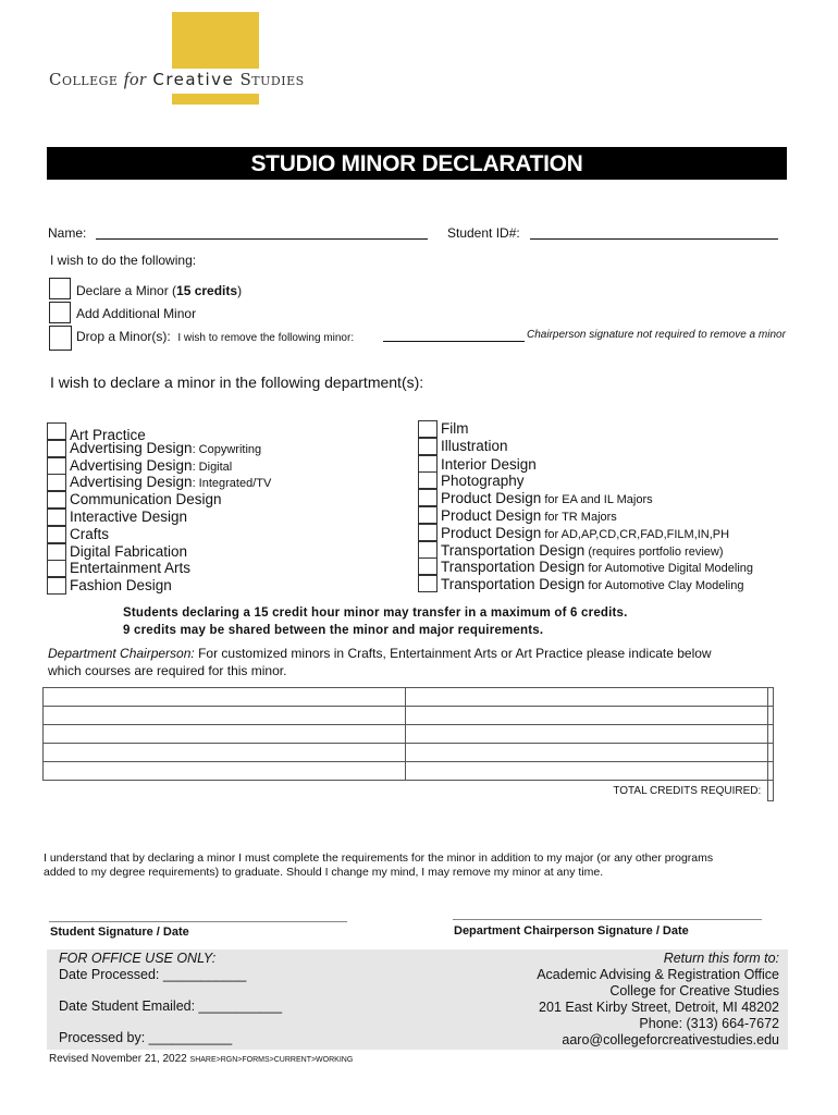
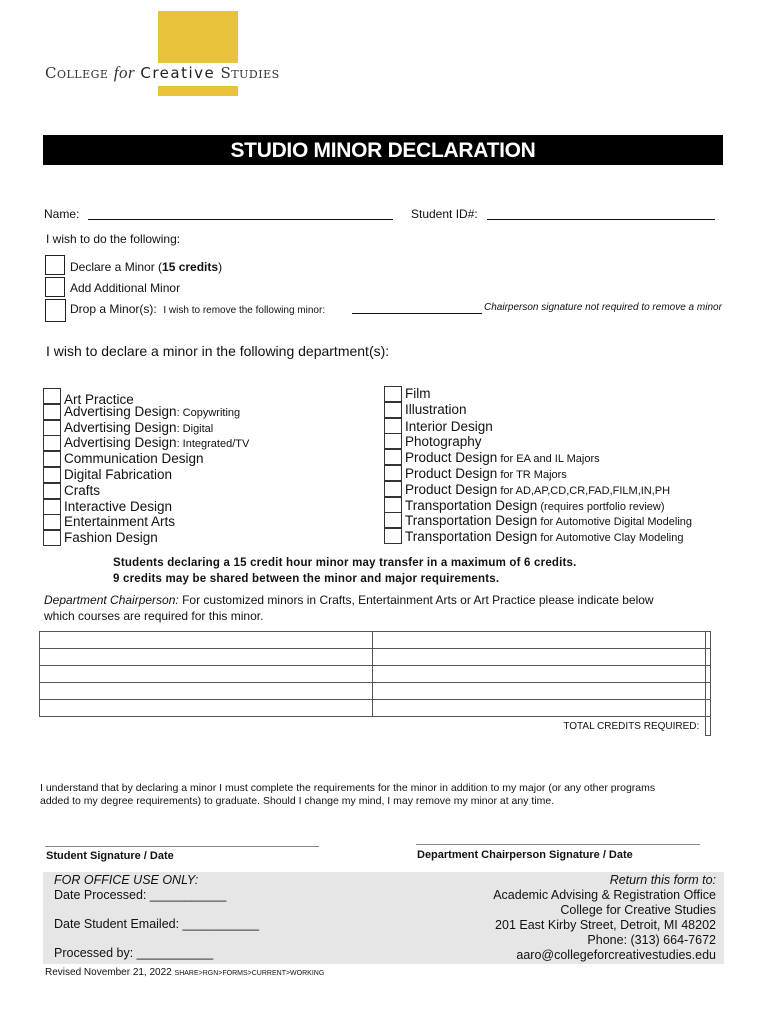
  College for Creative Studies
  STUDIO MINOR DECLARATION
  Name:
  Student ID#:
  I wish to do the following:
  Declare a Minor (15 credits)
  Add Additional Minor
  Drop a Minor(s): I wish to remove the following minor:
  Chairperson signature not required to remove a minor
  I wish to declare a minor in the following department(s):
  Art Practice
  Advertising Design: Copywriting
  Advertising Design: Digital
  Advertising Design: Integrated/TV
  Communication Design
- Interactive Design
+ Digital Fabrication
  Crafts
- Digital Fabrication
+ Interactive Design
  Entertainment Arts
  Fashion Design
  Film
  Illustration
  Interior Design
  Photography
  Product Design for EA and IL Majors
  Product Design for TR Majors
  Product Design for AD,AP,CD,CR,FAD,FILM,IN,PH
  Transportation Design (requires portfolio review)
  Transportation Design for Automotive Digital Modeling
  Transportation Design for Automotive Clay Modeling
  Students declaring a 15 credit hour minor may transfer in a maximum of 6 credits.
  9 credits may be shared between the minor and major requirements.
  Department Chairperson: For customized minors in Crafts, Entertainment Arts or Art Practice please indicate below
  which courses are required for this minor.
  TOTAL CREDITS REQUIRED:
  I understand that by declaring a minor I must complete the requirements for the minor in addition to my major (or any other programs
  added to my degree requirements) to graduate. Should I change my mind, I may remove my minor at any time.
  Student Signature / Date
  Department Chairperson Signature / Date
  FOR OFFICE USE ONLY:
  Date Processed: ___________
  Date Student Emailed: ___________
  Processed by: ___________
  Return this form to:
  Academic Advising & Registration Office
  College for Creative Studies
  201 East Kirby Street, Detroit, MI 48202
  Phone: (313) 664-7672
  aaro@collegeforcreativestudies.edu
